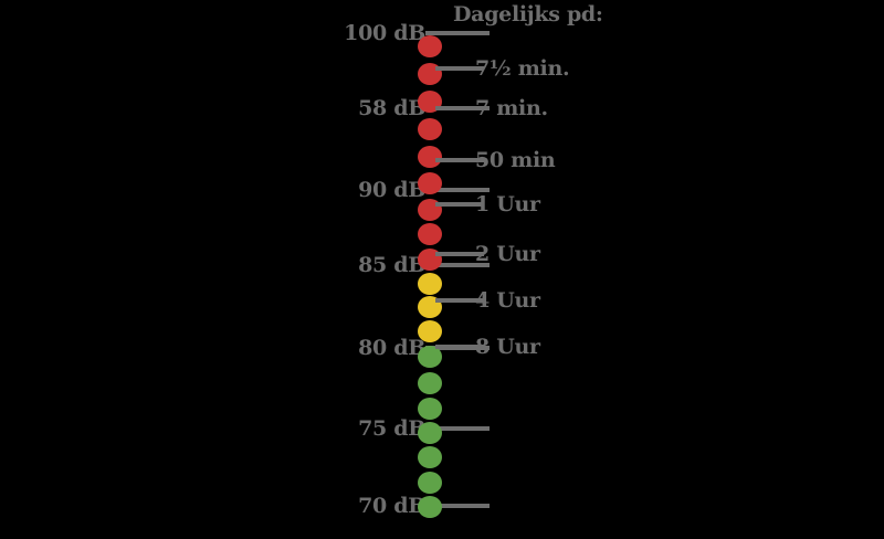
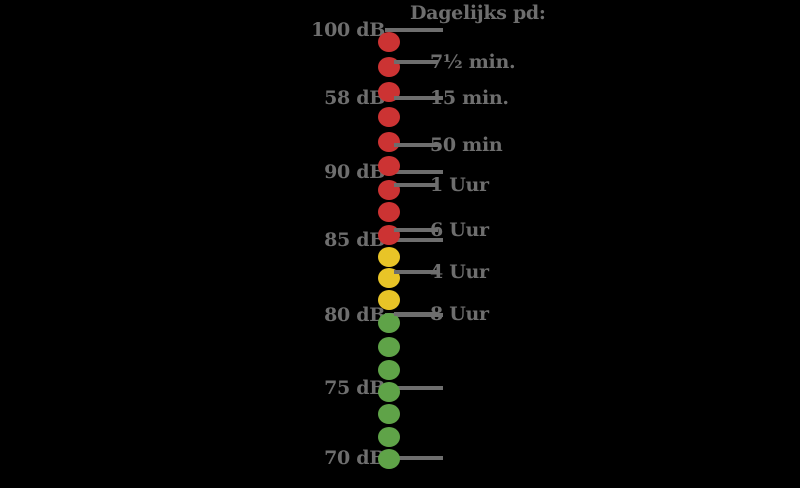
  Dagelijks pd:
  100 dB
  58 dB
  90 dB
  85 dB
  80 dB
  75 dB
  70 d
  7½ min.
- 7 min.
+ 15 min.
  50 min
  1 Uur
- 2 Uur
+ 6 Uur
  4 Uur
  8 Uur
